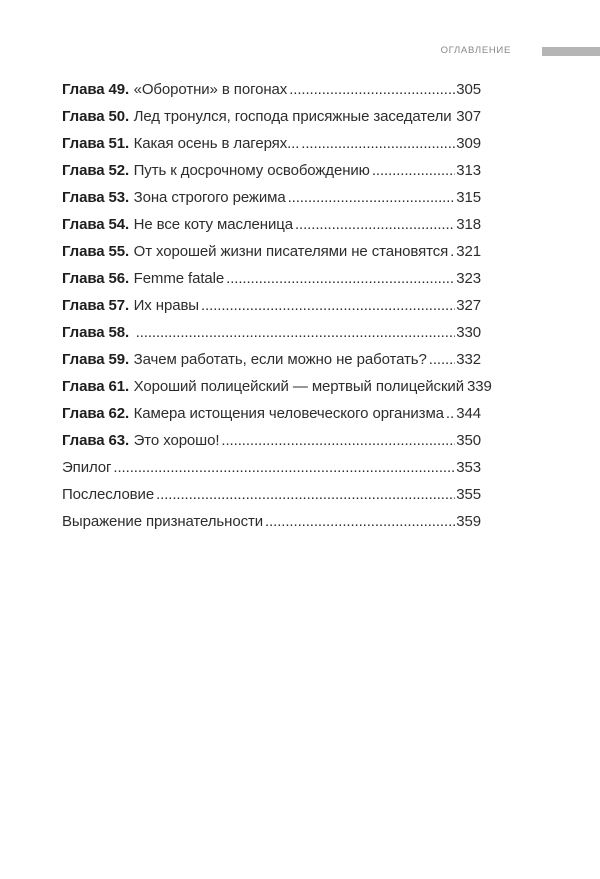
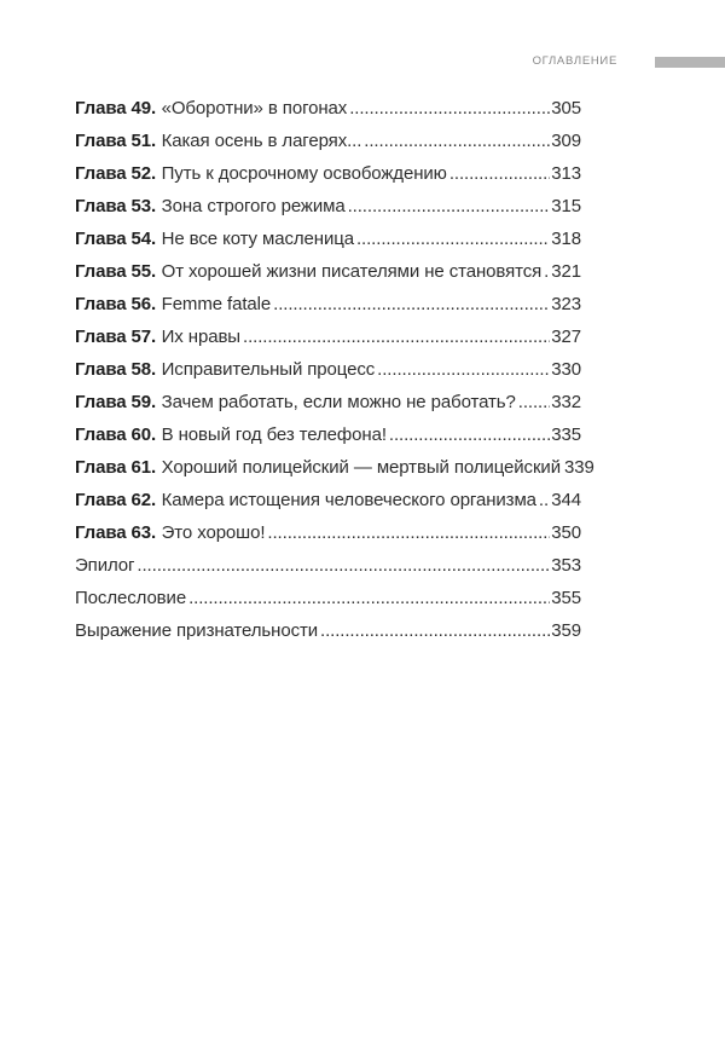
  ОГЛАВЛЕНИЕ
  Глава 49.
  «Оборотни» в погонах
  305
- Глава 50.
- Лед тронулся, господа присяжные заседатели
- 307
  Глава 51.
  Какая осень в лагерях...
  309
  Глава 52.
  Путь к досрочному освобождению
  313
  Глава 53.
  Зона строгого режима
  315
  Глава 54.
  Не все коту масленица
  318
  Глава 55.
  От хорошей жизни писателями не становятся
  321
  Глава 56.
  Femme fatale
  323
  Глава 57.
  Их нравы
  327
  Глава 58.
+ Исправительный процесс
  330
  Глава 59.
  Зачем работать, если можно не работать?
  332
+ Глава 60.
+ В новый год без телефона!
+ 335
  Глава 61.
  Хороший полицейский — мертвый полицейский
  339
  Глава 62.
  Камера истощения человеческого организма
  344
  Глава 63.
  Это хорошо!
  350
  Эпилог
  353
  Послесловие
  355
  Выражение признательности
  359
